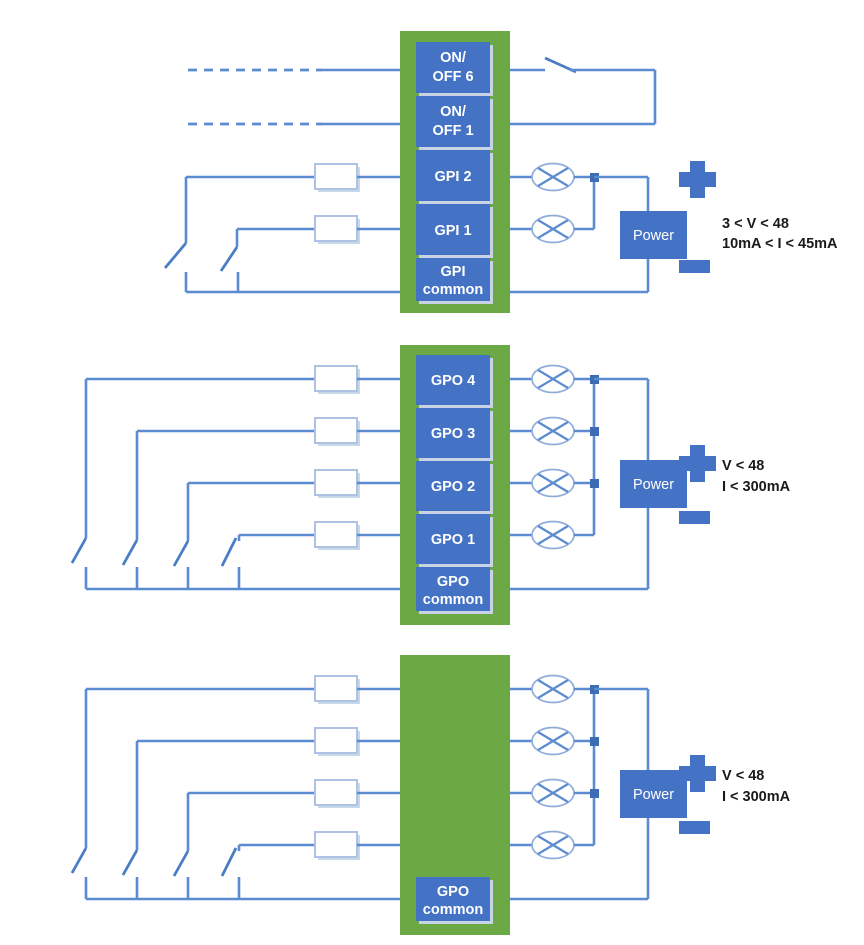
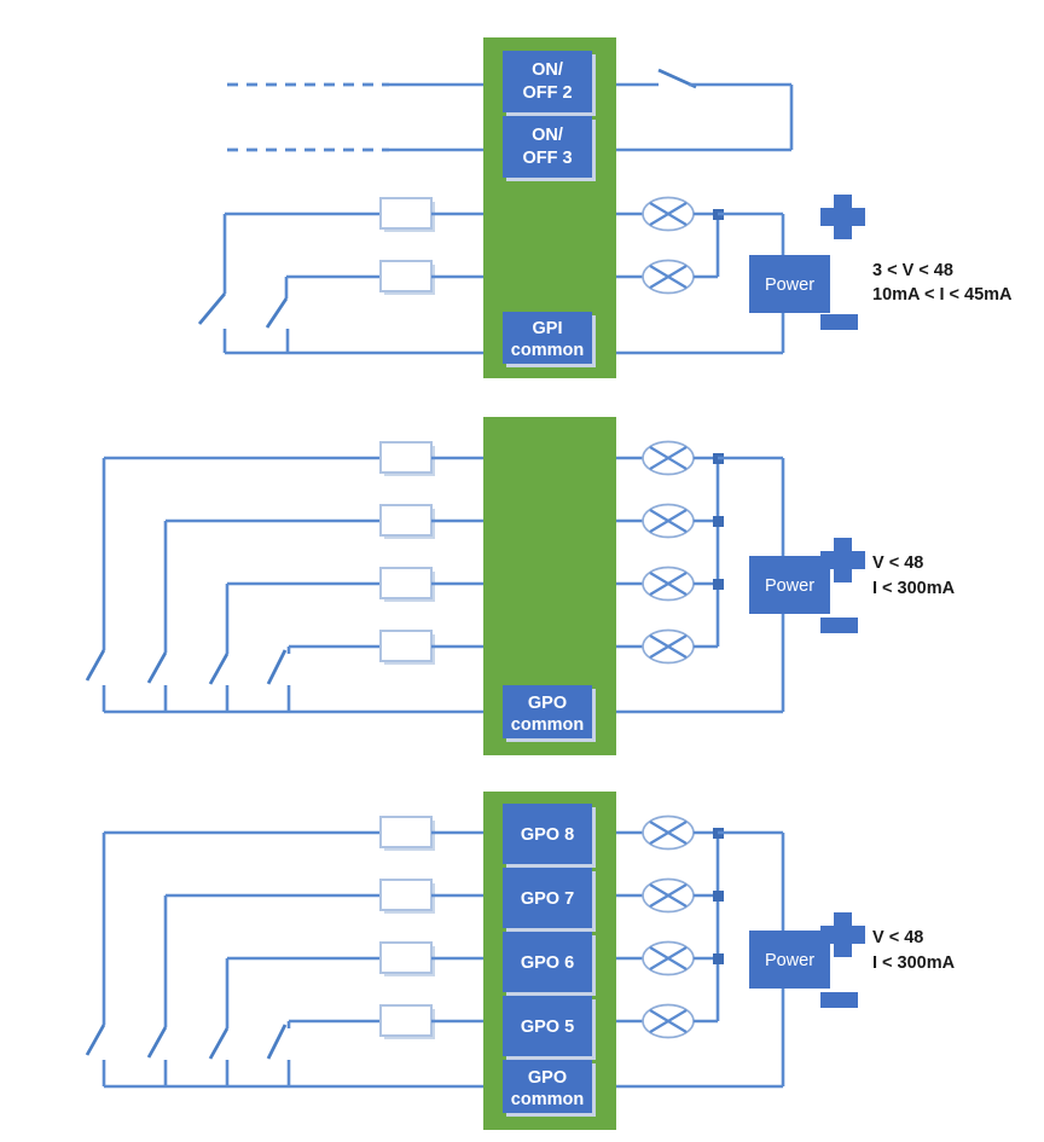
  Power
  3 < V < 48
  10mA < I < 45mA
  ON/
- OFF 6
+ OFF 2
  ON/
- OFF 1
+ OFF 3
- GPI 2
- GPI 1
  GPI
  common
  Power
  V < 48
  I < 300mA
- GPO 4
- GPO 3
- GPO 2
- GPO 1
  GPO
  common
  Power
  V < 48
  I < 300mA
+ GPO 8
+ GPO 7
+ GPO 6
+ GPO 5
  GPO
  common
